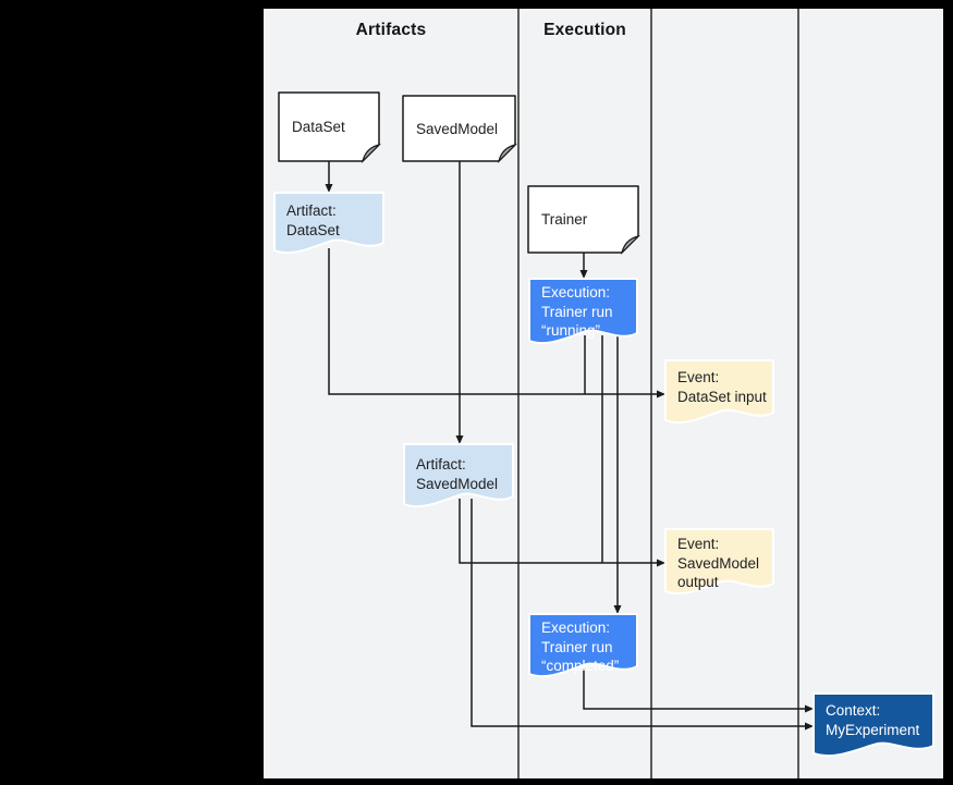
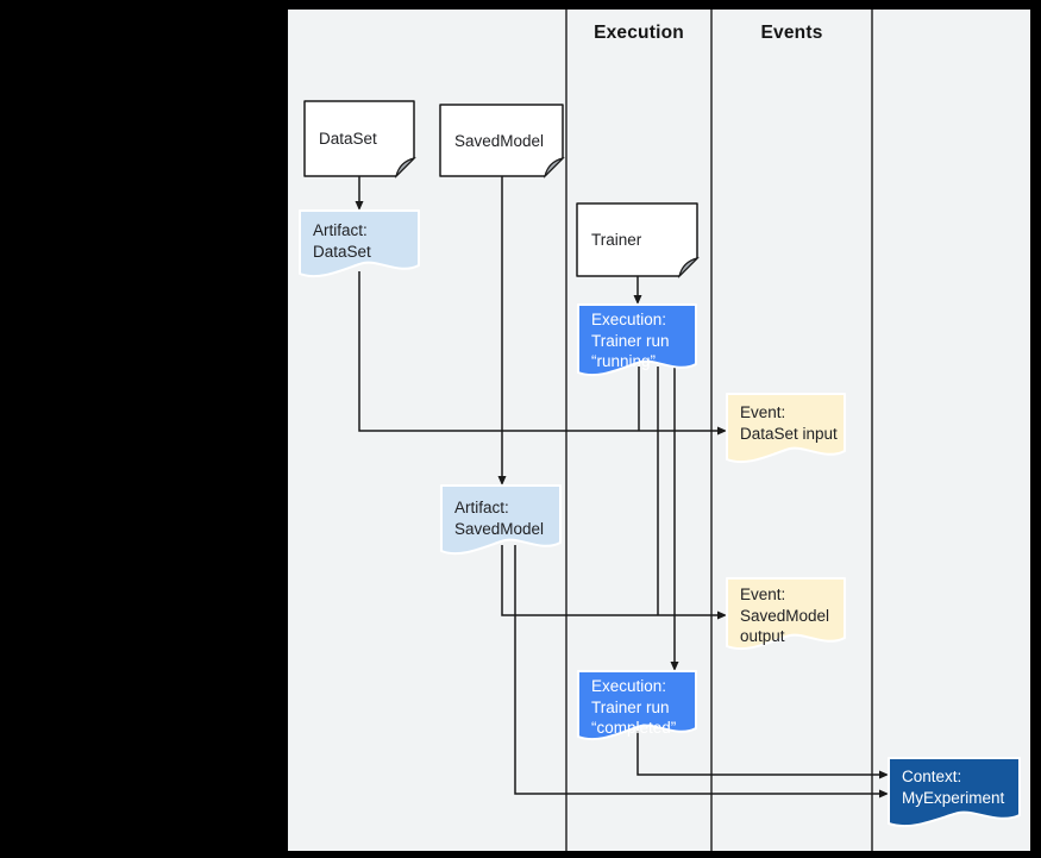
- Artifacts
  Execution
+ Events
  DataSet
  SavedModel
  Trainer
  Artifact:
  DataSet
  Execution:
  Trainer run
  “running”
  Event:
  DataSet input
  Artifact:
  SavedModel
  Event:
  SavedModel
  output
  Execution:
  Trainer run
  “completed”
  Context:
  MyExperiment
